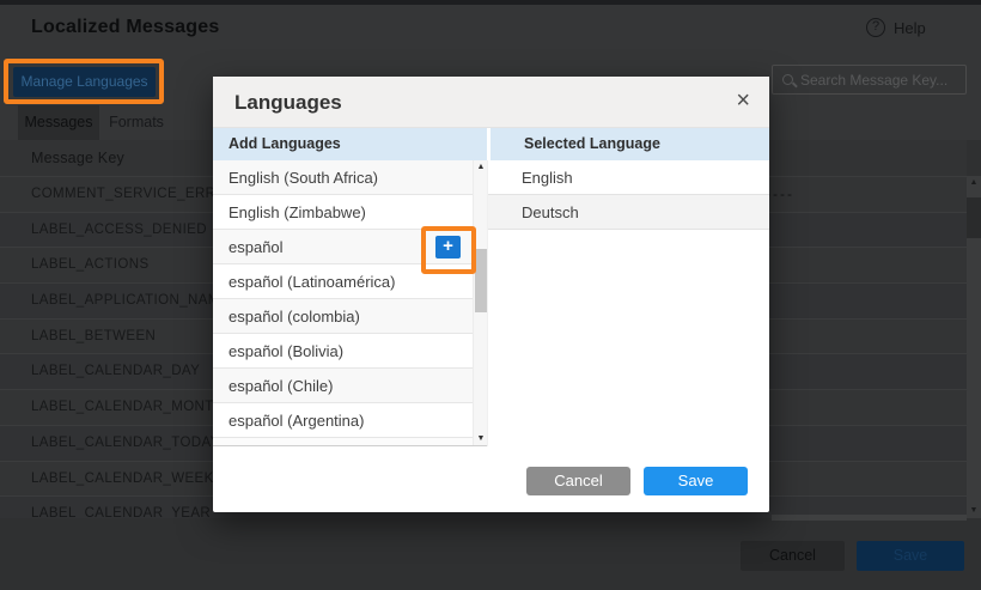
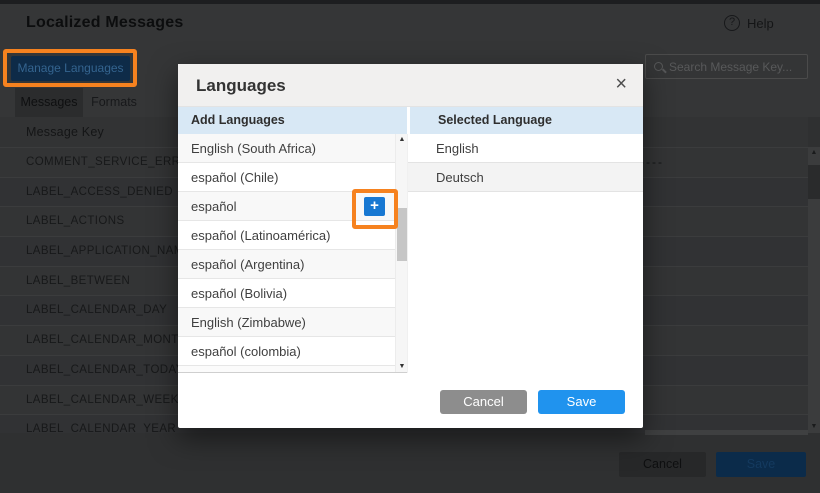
  Localized Messages
  ?
  Help
  Manage Languages
  Messages
  Formats
  Search Message Key...
  Message Key
  COMMENT_SERVICE_ERR
  LABEL_ACCESS_DENIED
  LABEL_ACTIONS
  LABEL_APPLICATION_NA
  LABEL_BETWEEN
  LABEL_CALENDAR_DAY
  LABEL_CALENDAR_MONT
  LABEL_CALENDAR_TODA
  LABEL_CALENDAR_WEEK
  LABEL_CALENDAR_YEAR
  Cancel
  Languages
  ×
  Add Languages
  Selected Language
  English (South Africa)
- English (Zimbabwe)
+ español (Chile)
  español
  +
  español (Latinoamérica)
- español (colombia)
+ español (Argentina)
  español (Bolivia)
- español (Chile)
+ English (Zimbabwe)
- español (Argentina)
+ español (colombia)
  English
  Deutsch
  Cancel
  Save
